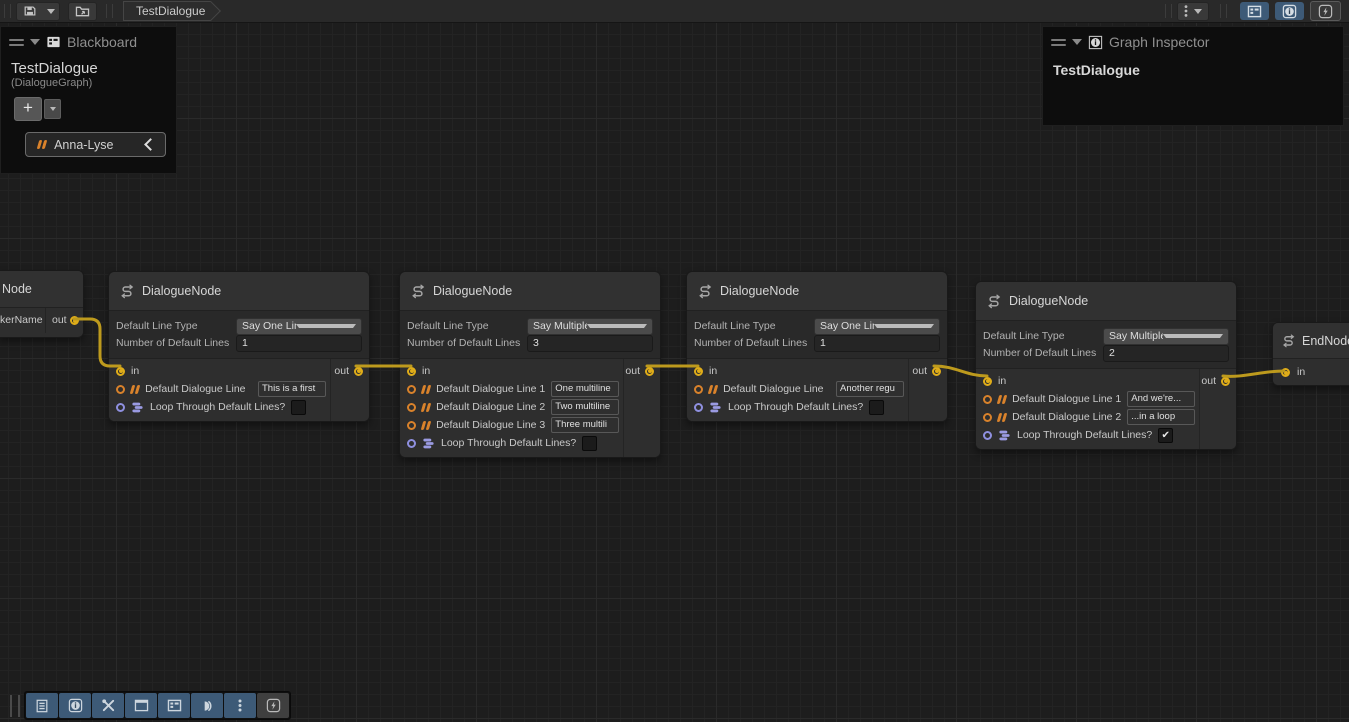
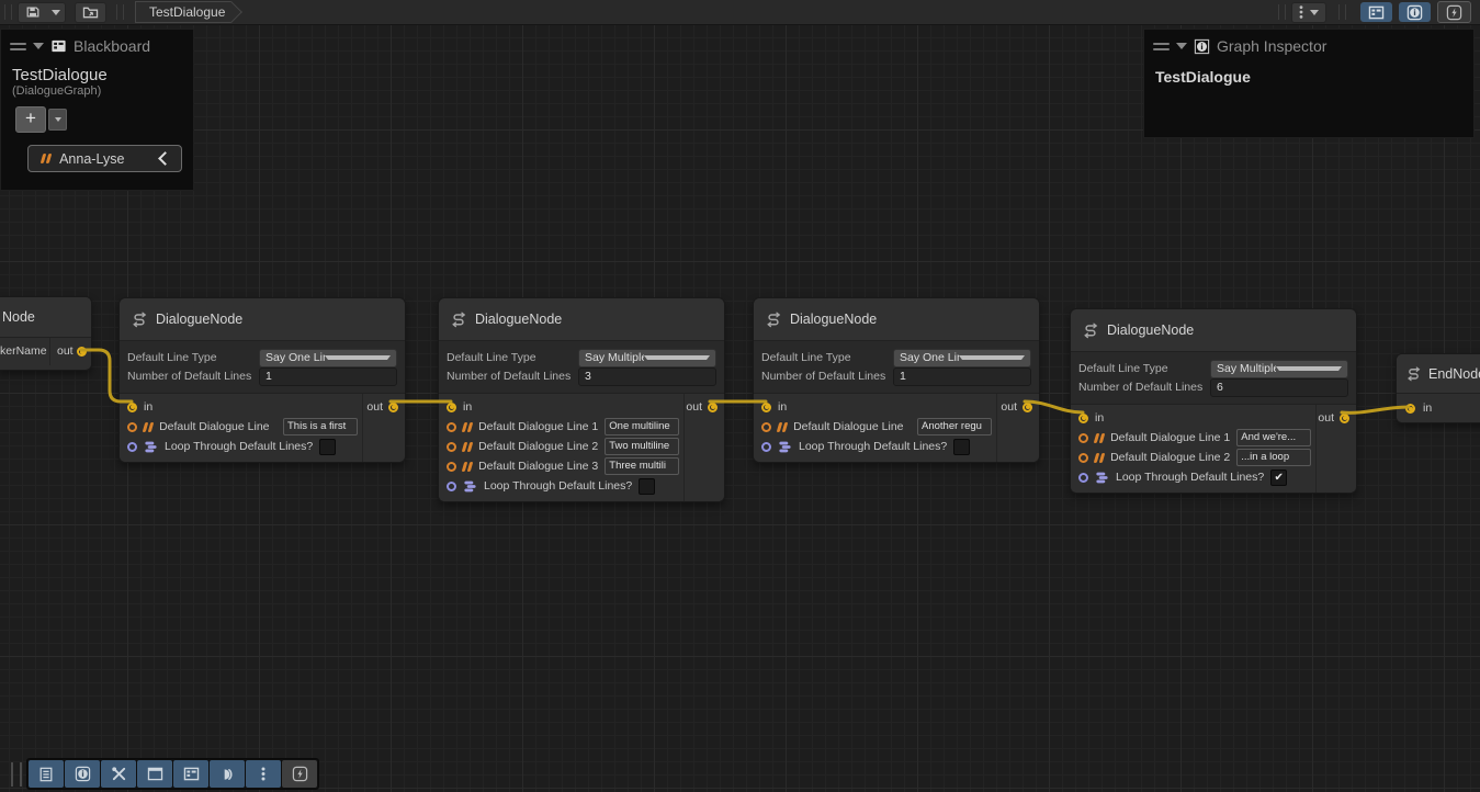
  TestDialogue
  Blackboard
  TestDialogue
  (DialogueGraph)
  +
  Anna-Lyse
  Graph Inspector
  TestDialogue
  Node
  kerName
  out
  DialogueNode
  Default Line Type
  Say One Li
  Number of Default Lines
  1
  in
  Default Dialogue Line
  This is a first
  Loop Through Default Lines?
  out
  DialogueNode
  Default Line Type
  Number of Default Lines
  3
  in
  Default Dialogue Line 1
  One multiline
  Default Dialogue Line 2
  Two multiline
  Default Dialogue Line 3
  Three multili
  Loop Through Default Lines?
  out
  DialogueNode
  Default Line Type
  Say One Li
  Number of Default Lines
  1
  in
  Default Dialogue Line
  Another regu
  Loop Through Default Lines?
  out
  DialogueNode
  Default Line Type
  Number of Default Lines
- 2
+ 6
  in
  Default Dialogue Line 1
  And we're...
  Default Dialogue Line 2
  ...in a loop
  Loop Through Default Lines?
  ✔
  out
  EndNod
  in
